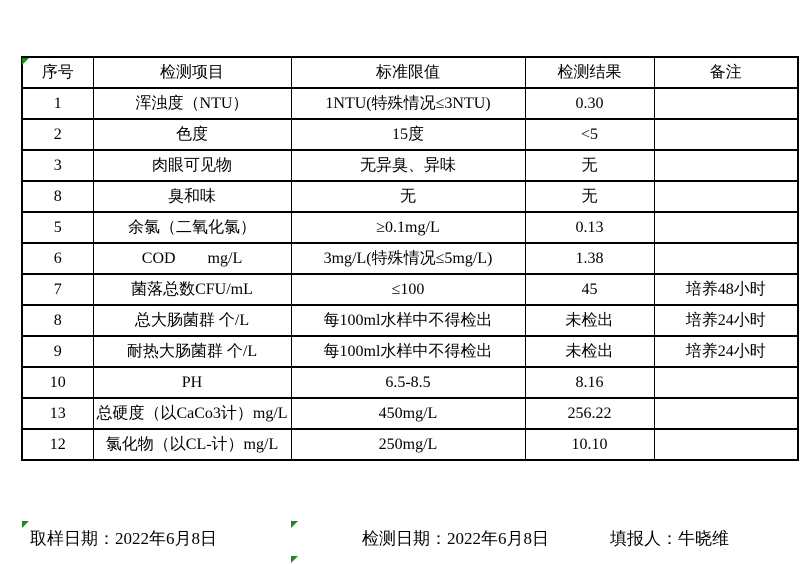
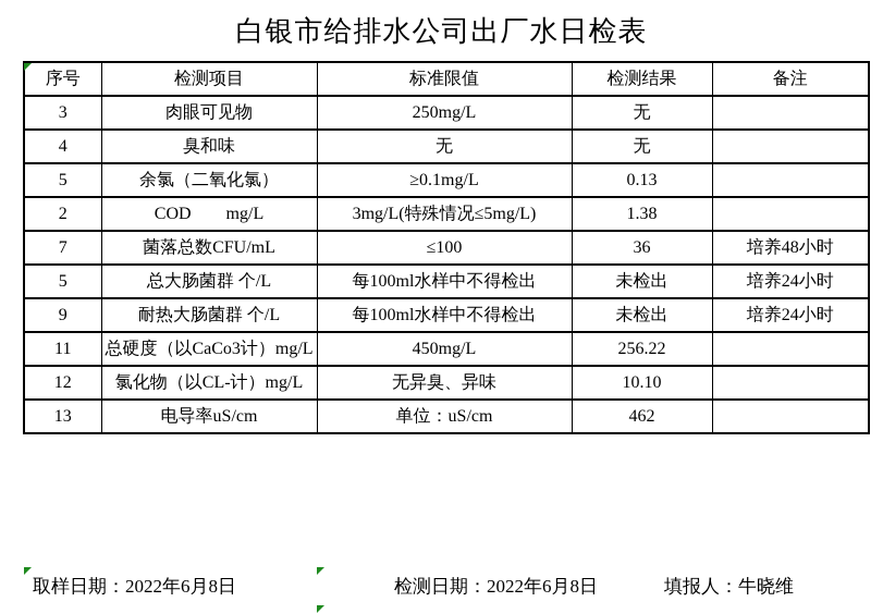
+ 白银市给排水公司出厂水日检表
  序号	检测项目	标准限值	检测结果	备注
- 1	浑浊度（NTU）	1NTU(特殊情况≤3NTU)	0.30
- 2	色度	15度	<5
- 3	肉眼可见物	无异臭、异味	无
+ 3	肉眼可见物	250mg/L	无
- 8	臭和味	无	无
+ 4	臭和味	无	无
  5	余氯（二氧化氯）	≥0.1mg/L	0.13
- 6	COD mg/L	3mg/L(特殊情况≤5mg/L)	1.38
+ 2	COD mg/L	3mg/L(特殊情况≤5mg/L)	1.38
- 7	菌落总数CFU/mL	≤100	45	培养48小时
+ 7	菌落总数CFU/mL	≤100	36	培养48小时
- 8	总大肠菌群 个/L	每100ml水样中不得检出	未检出	培养24小时
+ 5	总大肠菌群 个/L	每100ml水样中不得检出	未检出	培养24小时
  9	耐热大肠菌群 个/L	每100ml水样中不得检出	未检出	培养24小时
- 10	PH	6.5-8.5	8.16
- 13	总硬度（以CaCo3计）mg/L	450mg/L	256.22
+ 11	总硬度（以CaCo3计）mg/L	450mg/L	256.22
- 12	氯化物（以CL-计）mg/L	250mg/L	10.10
+ 12	氯化物（以CL-计）mg/L	无异臭、异味	10.10
+ 13	电导率uS/cm	单位：uS/cm	462
  取样日期：2022年6月8日
  检测日期：2022年6月8日
  填报人：牛晓维
